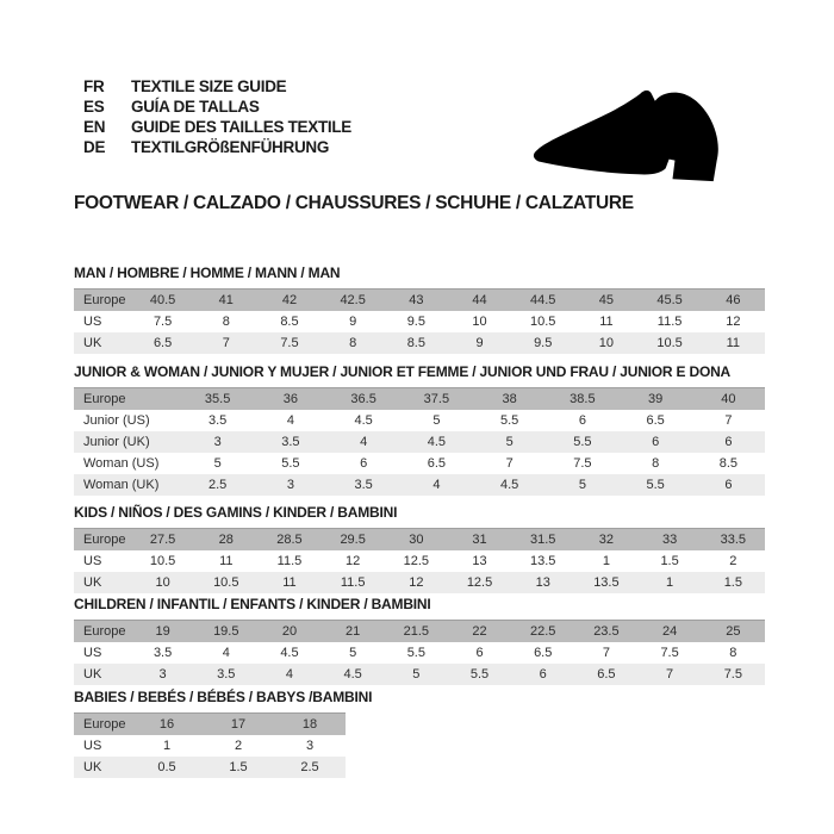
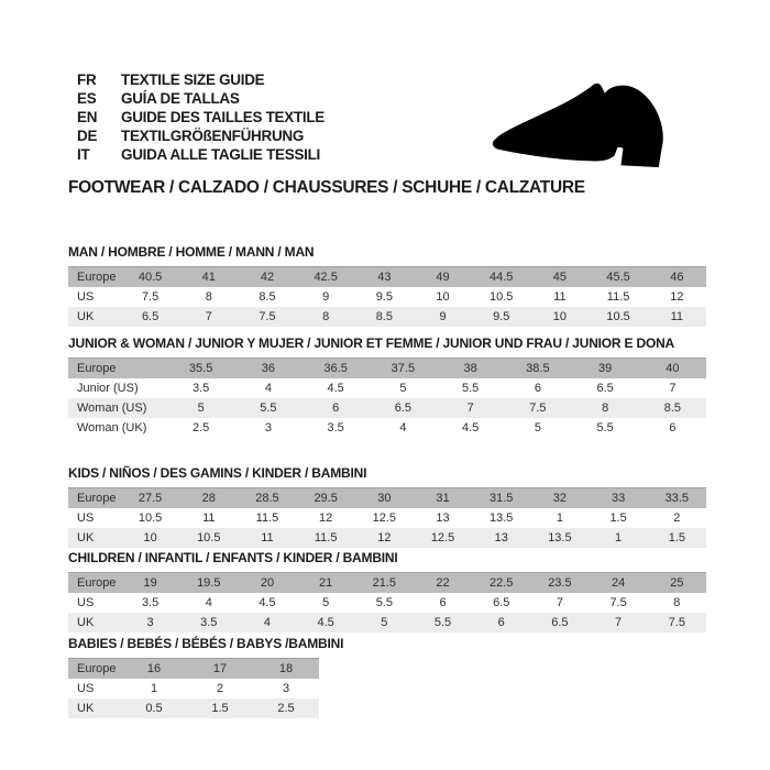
  FR
  TEXTILE SIZE GUIDE
  ES
  GUÍA DE TALLAS
  EN
  GUIDE DES TAILLES TEXTILE
  DE
  TEXTILGRÖßENFÜHRUNG
+ IT
+ GUIDA ALLE TAGLIE TESSILI
  FOOTWEAR / CALZADO / CHAUSSURES / SCHUHE / CALZATURE
  MAN / HOMBRE / HOMME / MANN / MAN
- Europe	40.5	41	42	42.5	43	44	44.5	45	45.5	46
+ Europe	40.5	41	42	42.5	43	49	44.5	45	45.5	46
  US	7.5	8	8.5	9	9.5	10	10.5	11	11.5	12
  UK	6.5	7	7.5	8	8.5	9	9.5	10	10.5	11
  JUNIOR & WOMAN / JUNIOR Y MUJER / JUNIOR ET FEMME / JUNIOR UND FRAU / JUNIOR E DONA
  Europe	35.5	36	36.5	37.5	38	38.5	39	40
  Junior (US)	3.5	4	4.5	5	5.5	6	6.5	7
- Junior (UK)	3	3.5	4	4.5	5	5.5	6	6
  Woman (US)	5	5.5	6	6.5	7	7.5	8	8.5
  Woman (UK)	2.5	3	3.5	4	4.5	5	5.5	6
  KIDS / NIÑOS / DES GAMINS / KINDER / BAMBINI
  Europe	27.5	28	28.5	29.5	30	31	31.5	32	33	33.5
  US	10.5	11	11.5	12	12.5	13	13.5	1	1.5	2
  UK	10	10.5	11	11.5	12	12.5	13	13.5	1	1.5
  CHILDREN / INFANTIL / ENFANTS / KINDER / BAMBINI
  Europe	19	19.5	20	21	21.5	22	22.5	23.5	24	25
  US	3.5	4	4.5	5	5.5	6	6.5	7	7.5	8
  UK	3	3.5	4	4.5	5	5.5	6	6.5	7	7.5
  BABIES / BEBÉS / BÉBÉS / BABYS /BAMBINI
  Europe	16	17	18
  US	1	2	3
  UK	0.5	1.5	2.5
